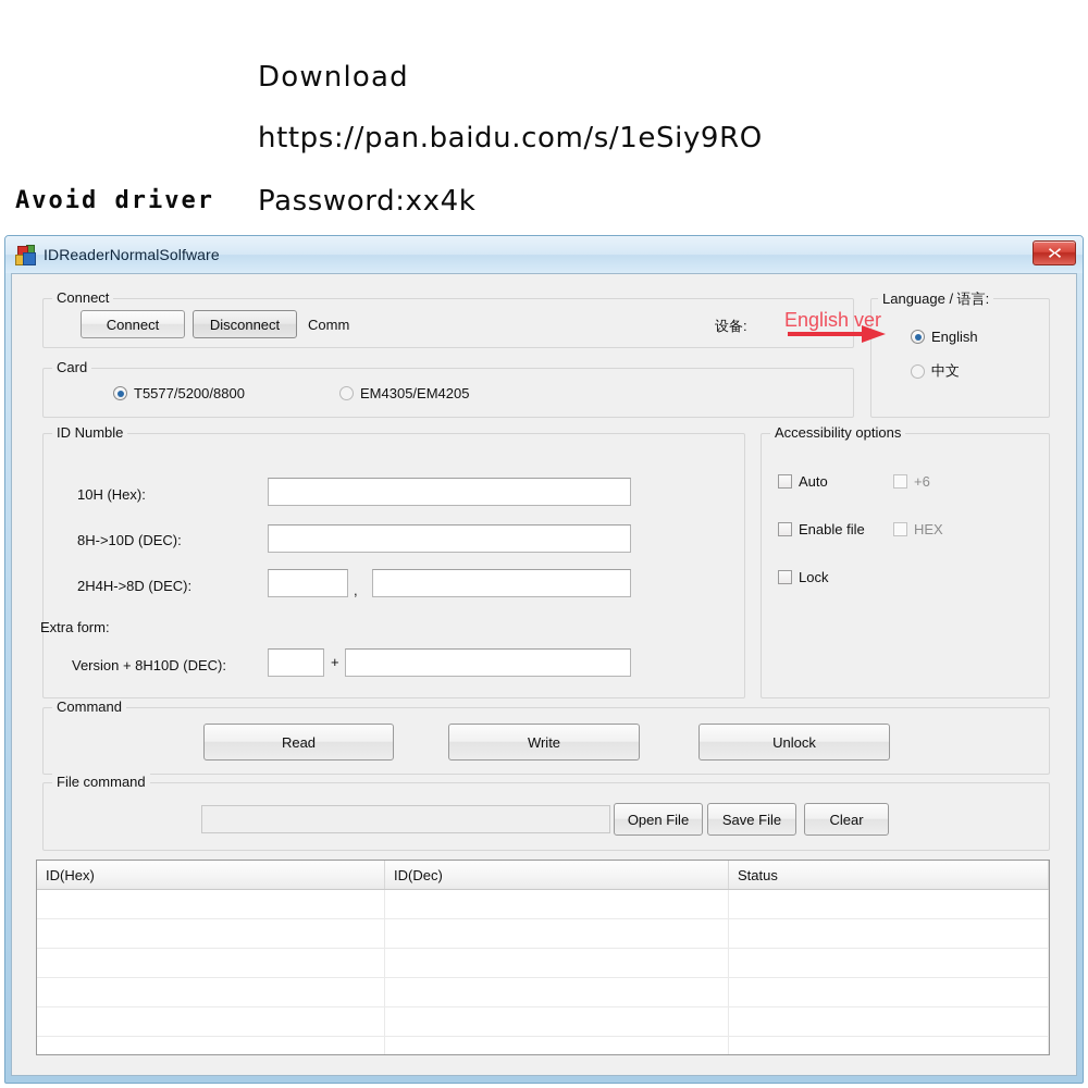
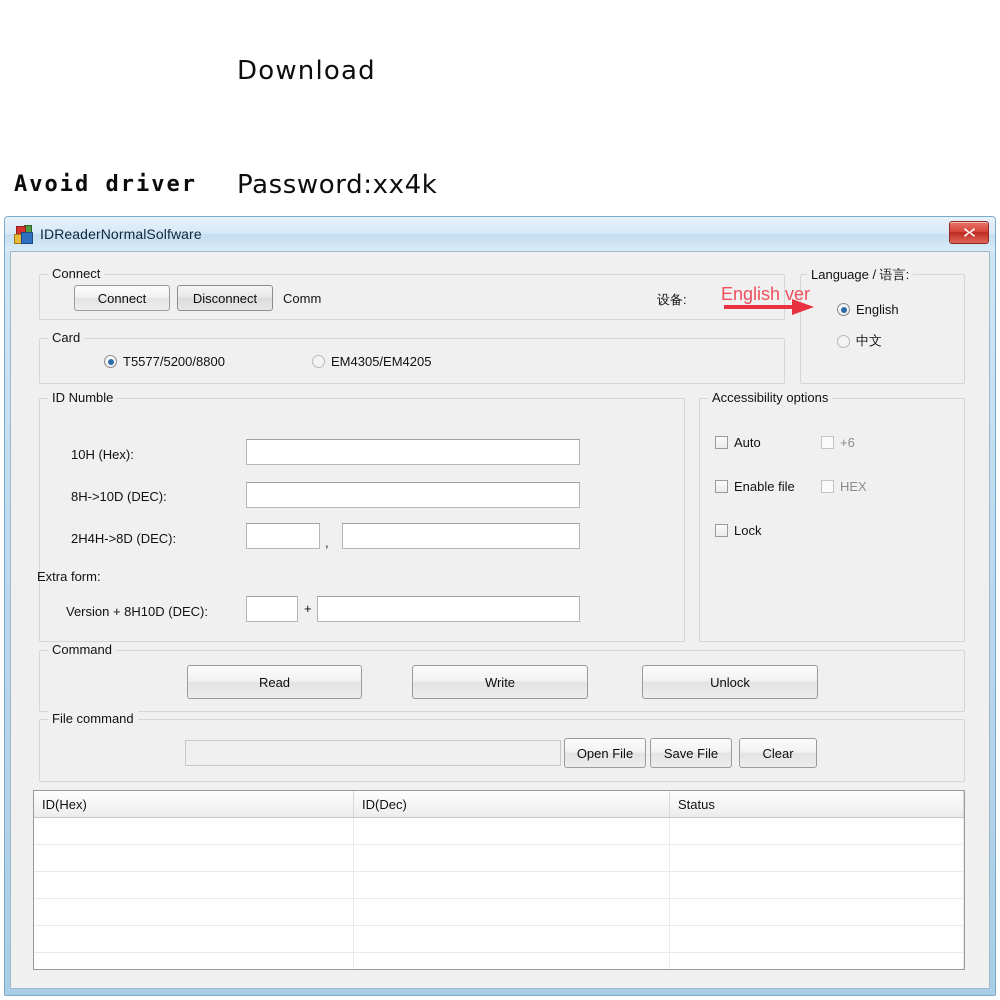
  Download
- https://pan.baidu.com/s/1eSiy9RO
  Password:xx4k
  Avoid driver
  IDReaderNormalSolfware
  Connect
  Connect
  Disconnect
  Comm
  设备:
  Card
  T5577/5200/8800
  EM4305/EM4205
  Language / 语言:
  English
  中文
  ID Numble
  10H (Hex):
  8H->10D (DEC):
  2H4H->8D (DEC):
  ,
  Extra form:
  Version + 8H10D (DEC):
  +
  Accessibility options
  Auto
  +6
  Enable file
  HEX
  Lock
  Command
  Read
  Write
  Unlock
  File command
  Open File
  Save File
  Clear
  ID(Hex)
  ID(Dec)
  Status
  English ver
